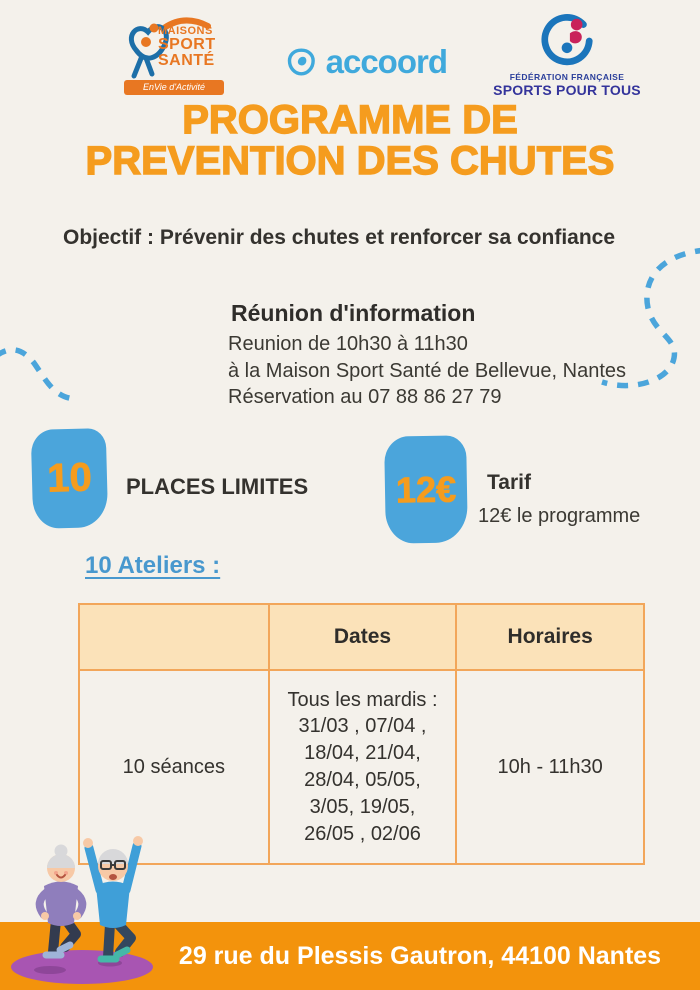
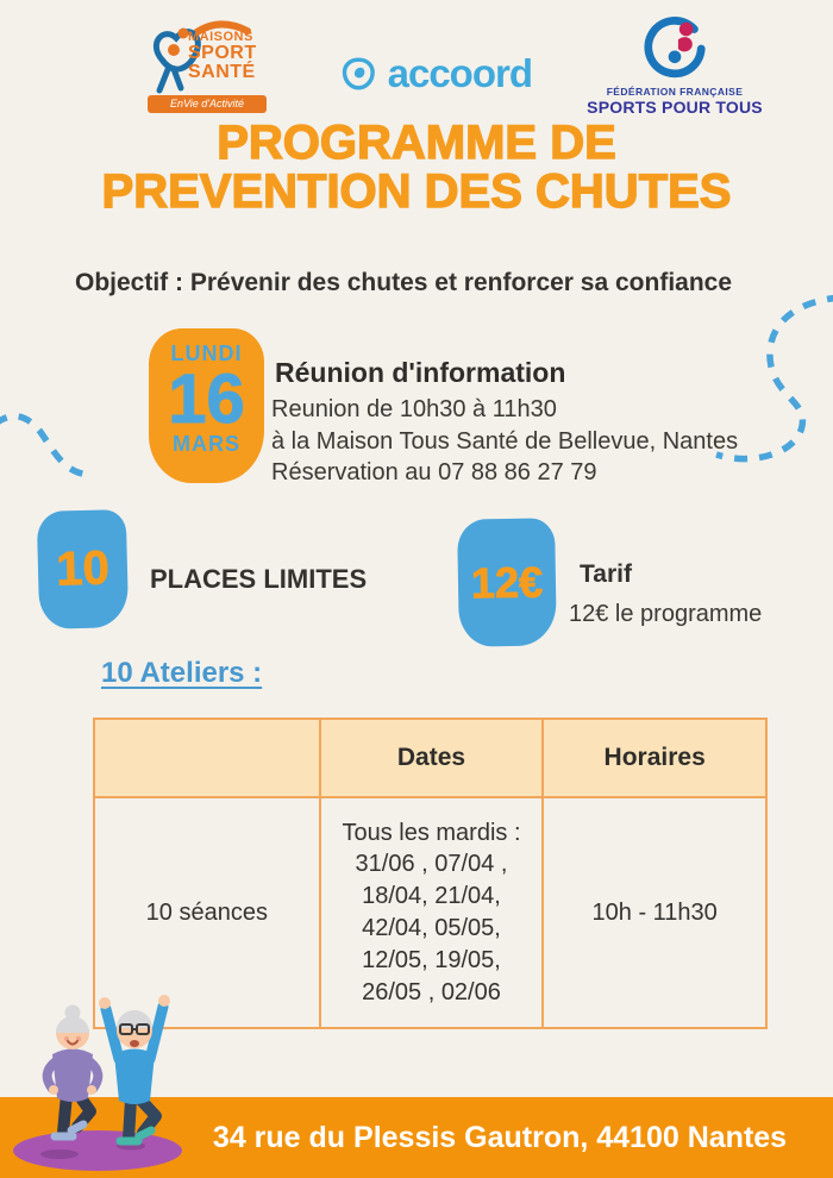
  MAISONS
  SPORT
  SANTÉ
  EnVie d'Activité
  accoord
  FÉDÉRATION FRANÇAISE
  SPORTS POUR TOUS
  PROGRAMME DE
  PREVENTION DES CHUTES
  Objectif : Prévenir des chutes et renforcer sa confiance
+ LUNDI
+ 16
+ MARS
  Réunion d'information
  Reunion de 10h30 à 11h30
- à la Maison Sport Santé de Bellevue, Nantes
+ à la Maison Tous Santé de Bellevue, Nantes
  Réservation au 07 88 86 27 79
  PLACES LIMITES
  12€
  Tarif
  12€ le programme
  10 Ateliers :
  Dates
  Horaires
  10 séances
  Tous les mardis :
- 31/03 , 07/04 ,
+ 31/06 , 07/04 ,
  18/04, 21/04,
- 28/04, 05/05,
+ 42/04, 05/05,
- 3/05, 19/05,
+ 12/05, 19/05,
  26/05 , 02/06
  10h - 11h30
- 29 rue du Plessis Gautron, 44100 Nantes
+ 34 rue du Plessis Gautron, 44100 Nantes
